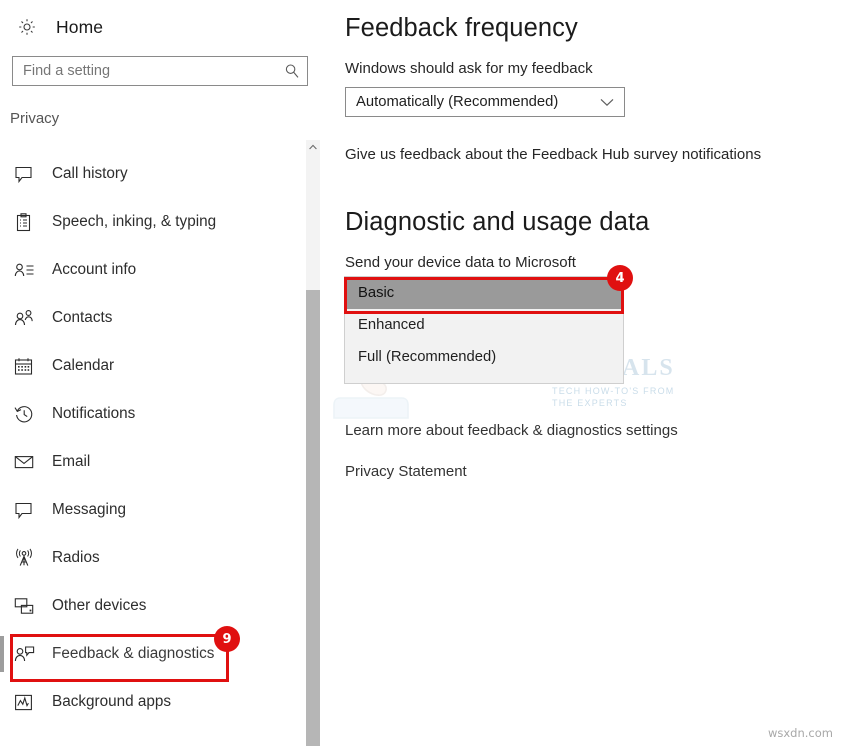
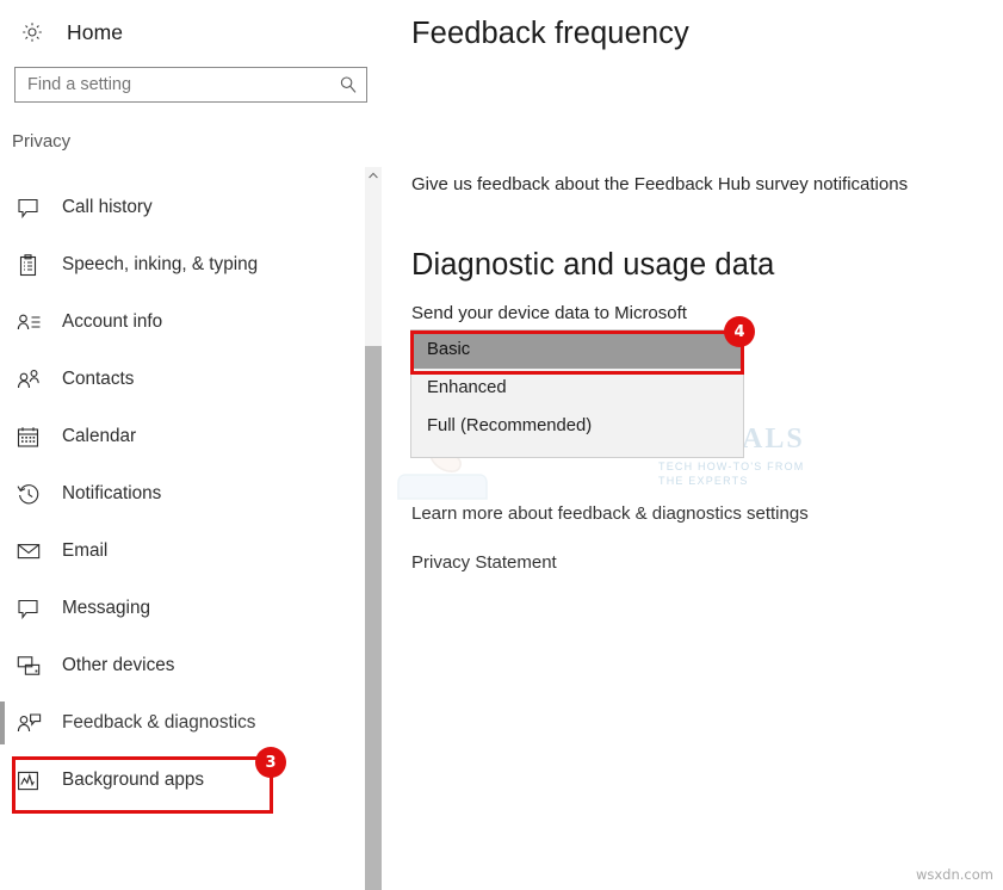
  Home
  Find a setting
  Privacy
  Call history
  Speech, inking, & typing
  Account info
  Contacts
  Calendar
  Notifications
  Email
  Messaging
- Radios
  Other devices
  Feedback & diagnostics
  Background apps
  Feedback frequency
- Windows should ask for my feedback
- Automatically (Recommended)
  Give us feedback about the Feedback Hub survey notifications
  Diagnostic and usage data
  Send your device data to Microsoft
  TECH HOW-TO'S FROM
  THE EXPERTS
  Basic
  Enhanced
  Full (Recommended)
  Learn more about feedback & diagnostics settings
  Privacy Statement
  wsxdn.com
- 9
+ 3
  4
